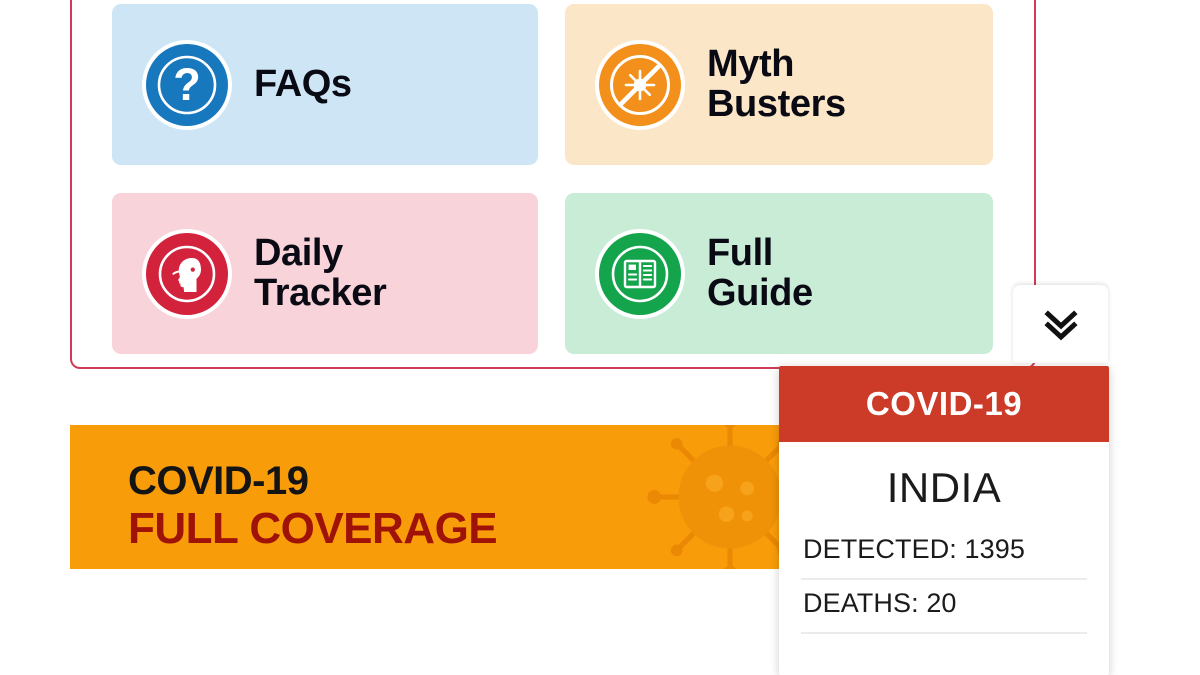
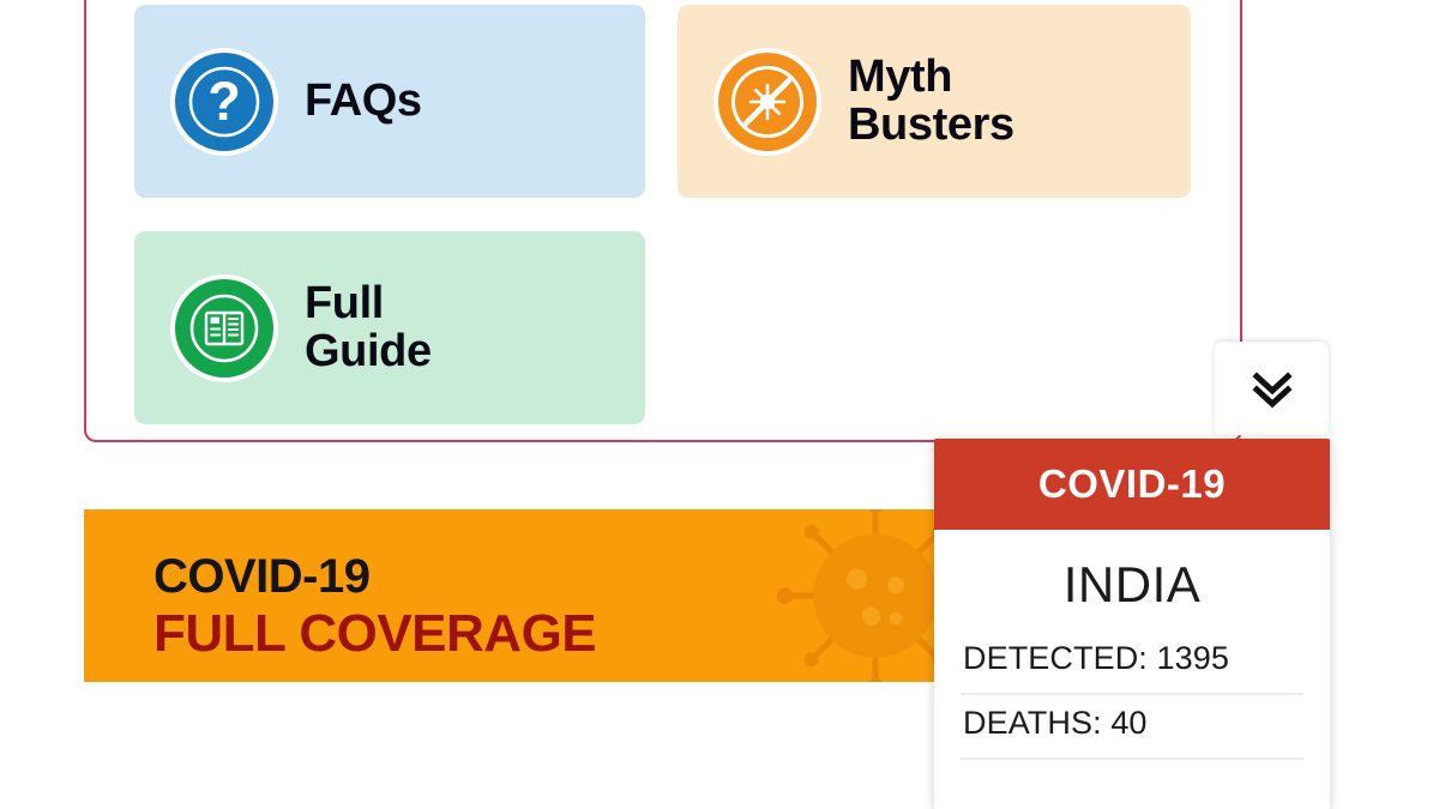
  ?
  FAQs
  Myth
  Busters
- Daily
- Tracker
  Full
  Guide
  COVID-19
  FULL COVERAGE
  COVID-19
  INDIA
  DETECTED: 1395
- DEATHS: 20
+ DEATHS: 40
